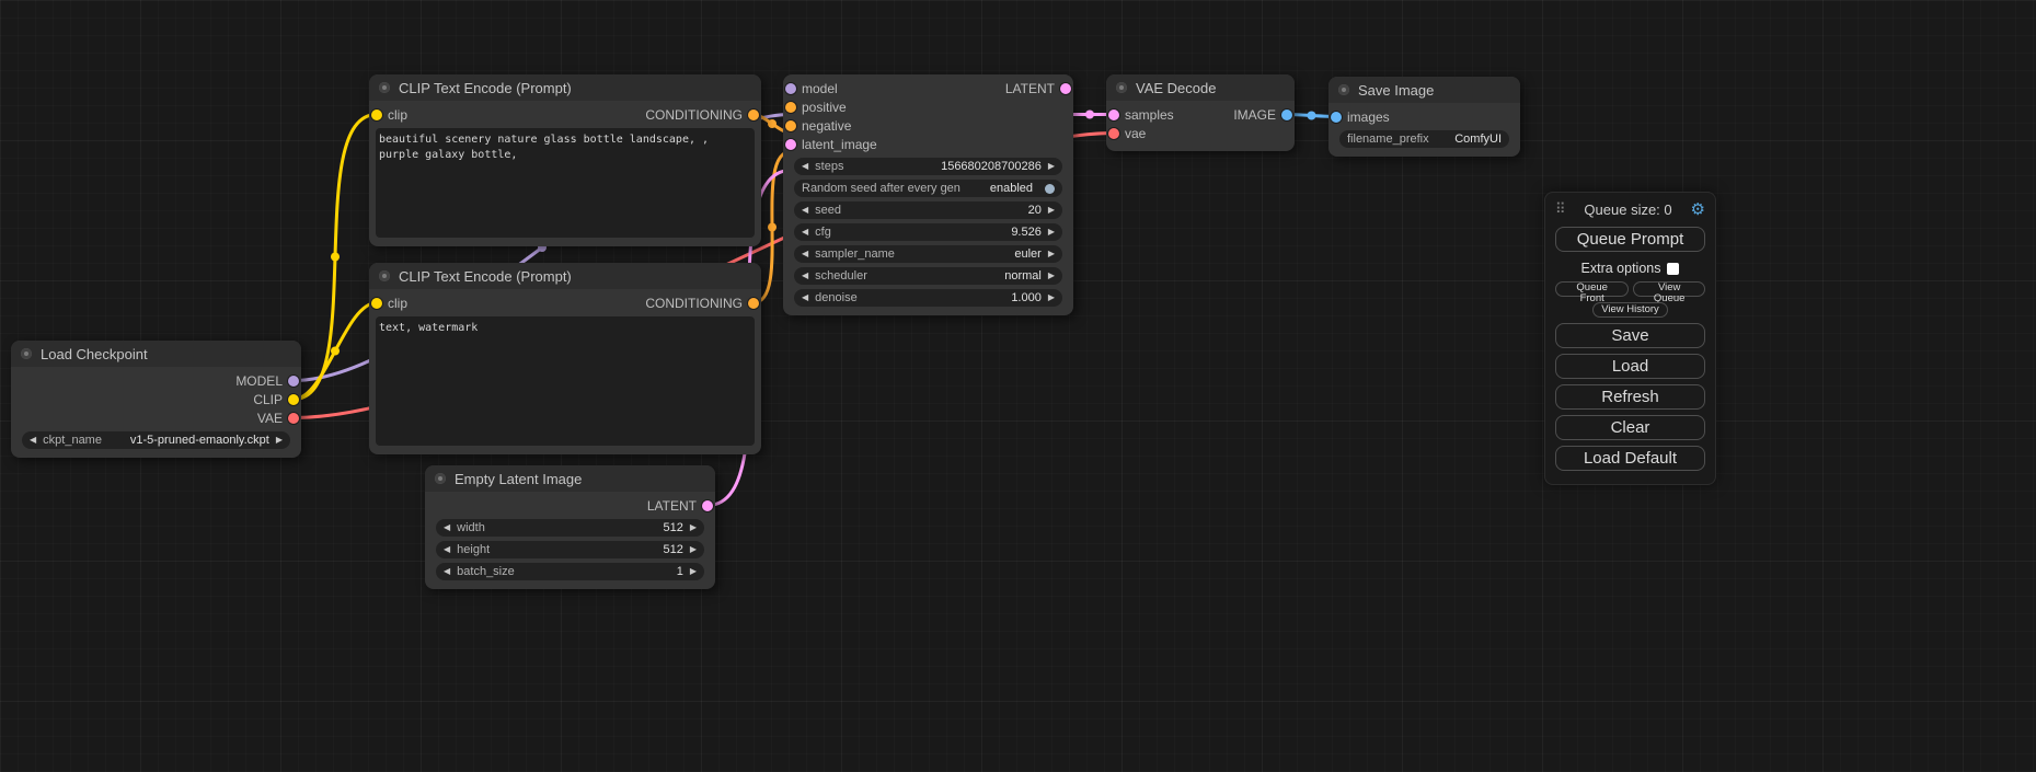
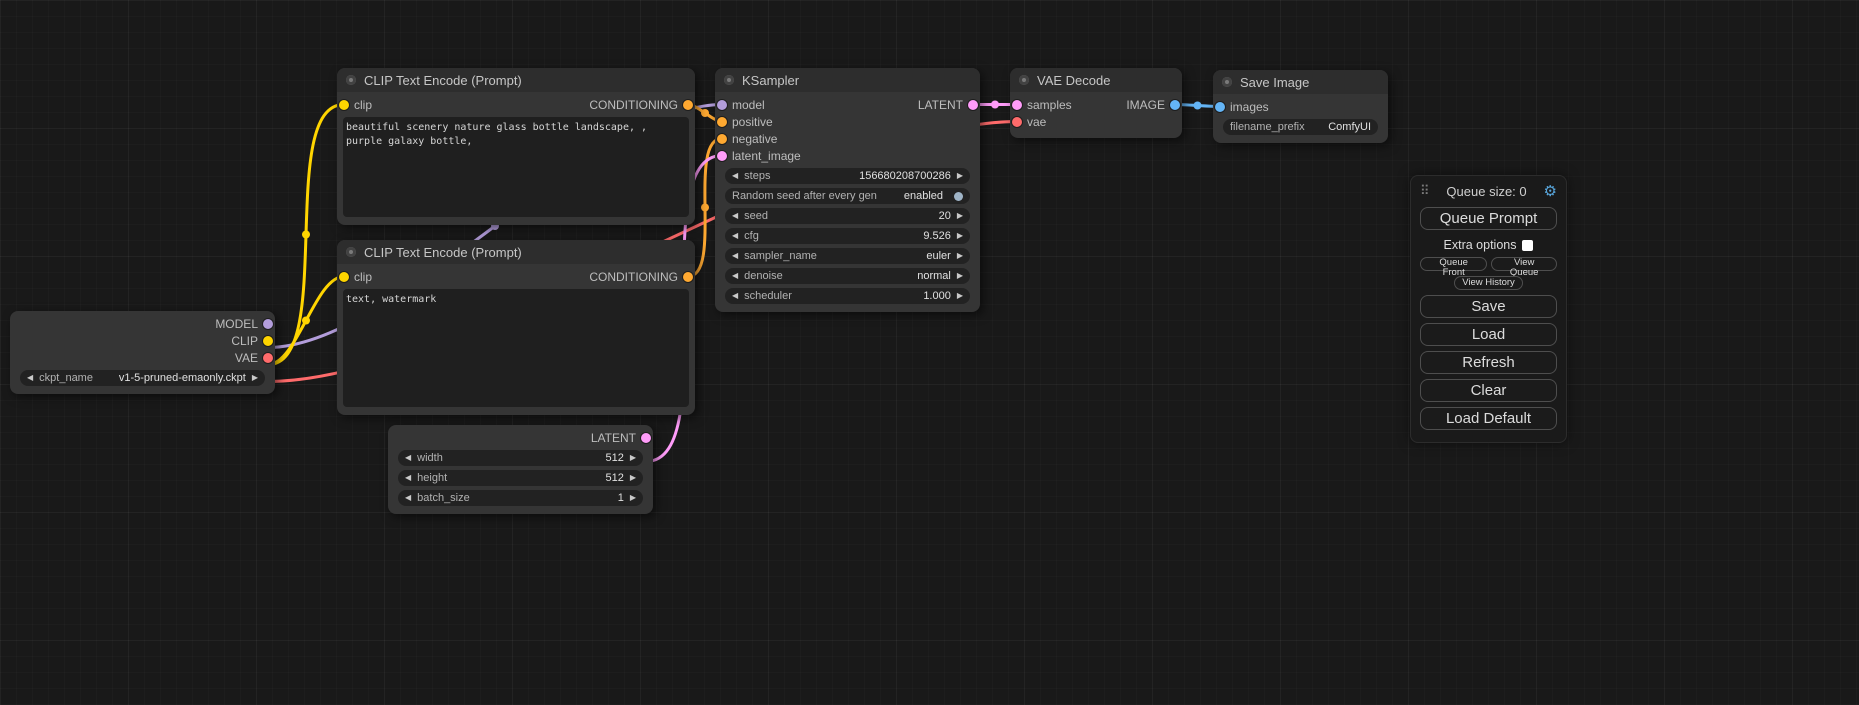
- Load Checkpoint
  MODEL
  CLIP
  VAE
  ◀
  ckpt_name
  v1-5-pruned-emaonly.ckpt
  ▶
  CLIP Text Encode (Prompt)
  clip
  CONDITIONING
  CLIP Text Encode (Prompt)
  clip
  CONDITIONING
  text, watermark
- Empty Latent Image
  LATENT
  ◀
  width
  512
  ▶
  ◀
  height
  512
  ▶
  ◀
  batch_size
  1
  ▶
+ KSampler
  model
  LATENT
  positive
  negative
  latent_image
  ◀
  steps
  156680208700286
  ▶
  Random seed after every gen
  enabled
  ◀
  seed
  20
  ▶
  ◀
  cfg
  9.526
  ▶
  ◀
  sampler_name
  euler
  ▶
  ◀
- scheduler
+ denoise
  normal
  ▶
  ◀
- denoise
+ scheduler
  1.000
  ▶
  VAE Decode
  samples
  IMAGE
  vae
  Save Image
  images
  filename_prefix
  ComfyUI
  ⠿
  Queue size: 0
  ⚙
  Queue Prompt
  Extra options
  Queue Front
  View Queue
  View History
  Save
  Load
  Refresh
  Clear
  Load Default
